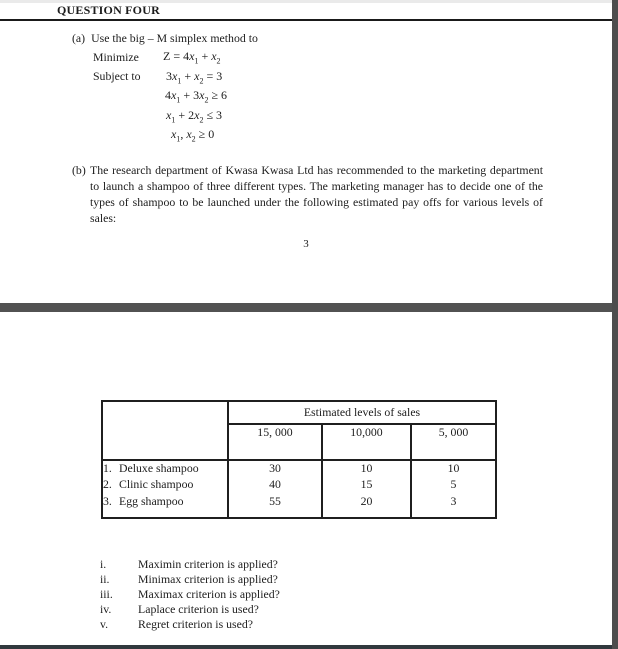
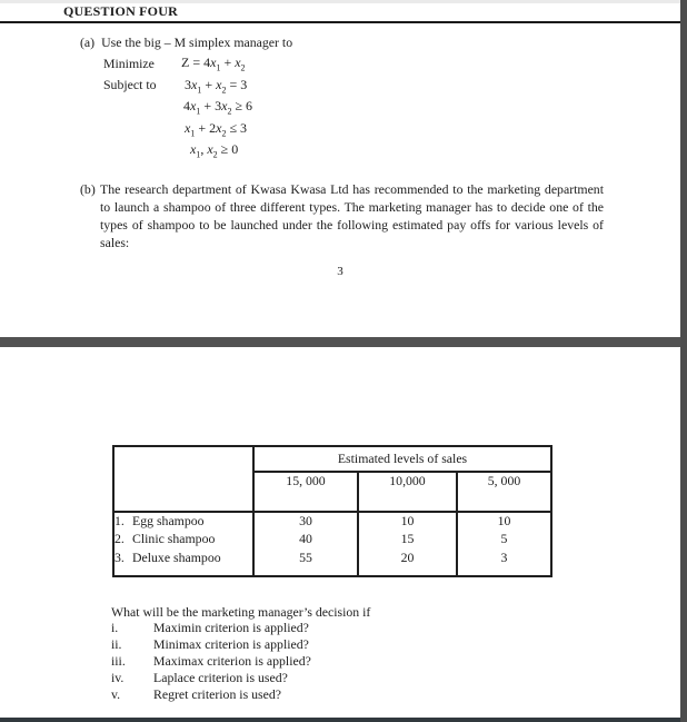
  QUESTION FOUR
- (a) Use the big – M simplex method to
+ (a) Use the big – M simplex manager to
  Minimize
  Z = 4x1 + x2
  Subject to
  3x1 + x2 = 3
  4x1 + 3x2 ≥ 6
  x1 + 2x2 ≤ 3
  x1, x2 ≥ 0
  (b)
  The research department of Kwasa Kwasa Ltd has recommended to the marketing department to launch a shampoo of three different types. The marketing manager has to decide one of the types of shampoo to be launched under the following estimated pay offs for various levels of sales:
  3
  	Estimated levels of sales
  15, 000	10,000	5, 000
- 1. Deluxe shampoo	30	10	10
+ 1. Egg shampoo	30	10	10
  2. Clinic shampoo	40	15	5
- 3. Egg shampoo	55	20	3
+ 3. Deluxe shampoo	55	20	3
+ What will be the marketing manager’s decision if
  i.
  Maximin criterion is applied?
  ii.
  Minimax criterion is applied?
  iii.
  Maximax criterion is applied?
  iv.
  Laplace criterion is used?
  v.
  Regret criterion is used?
